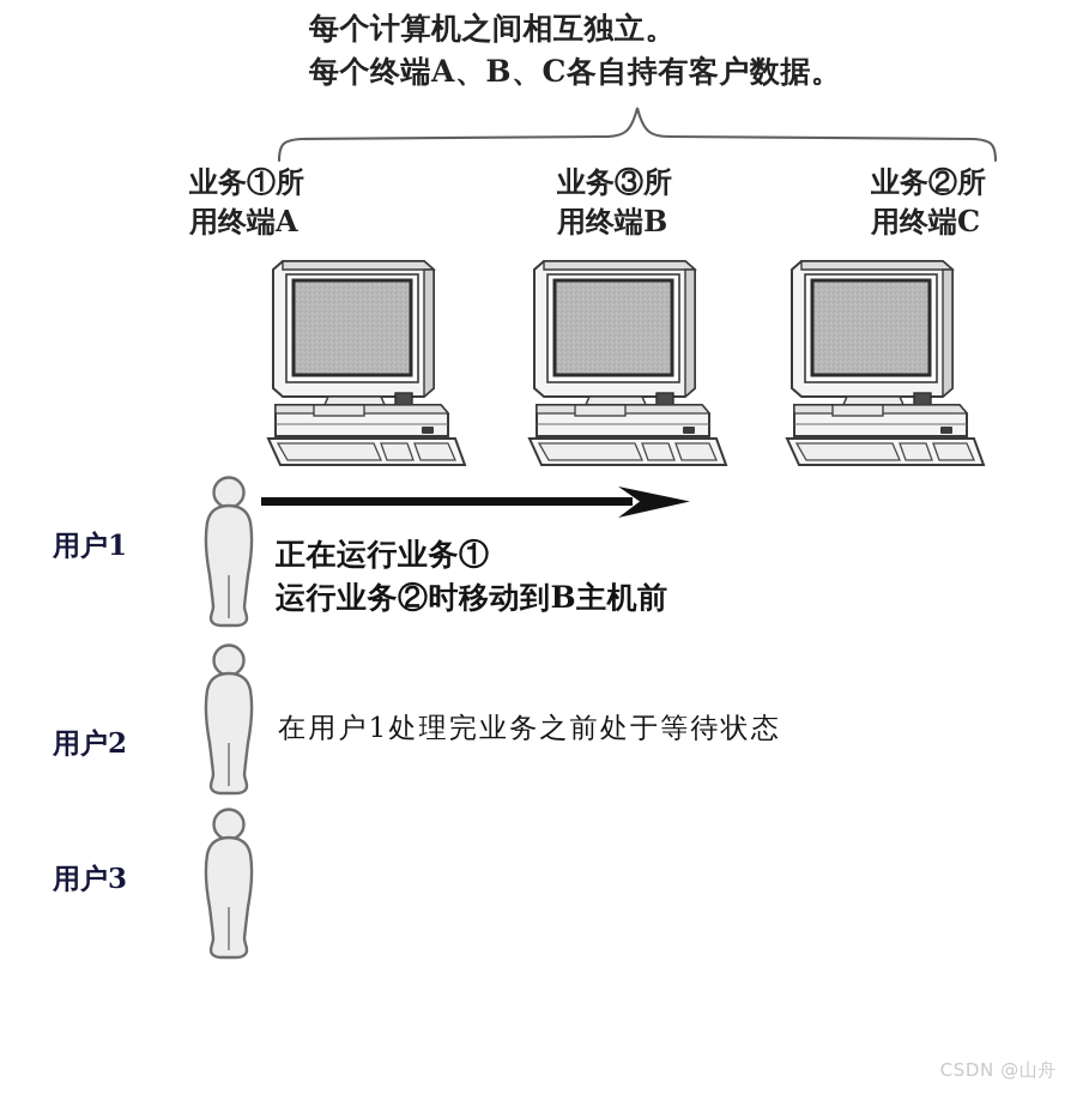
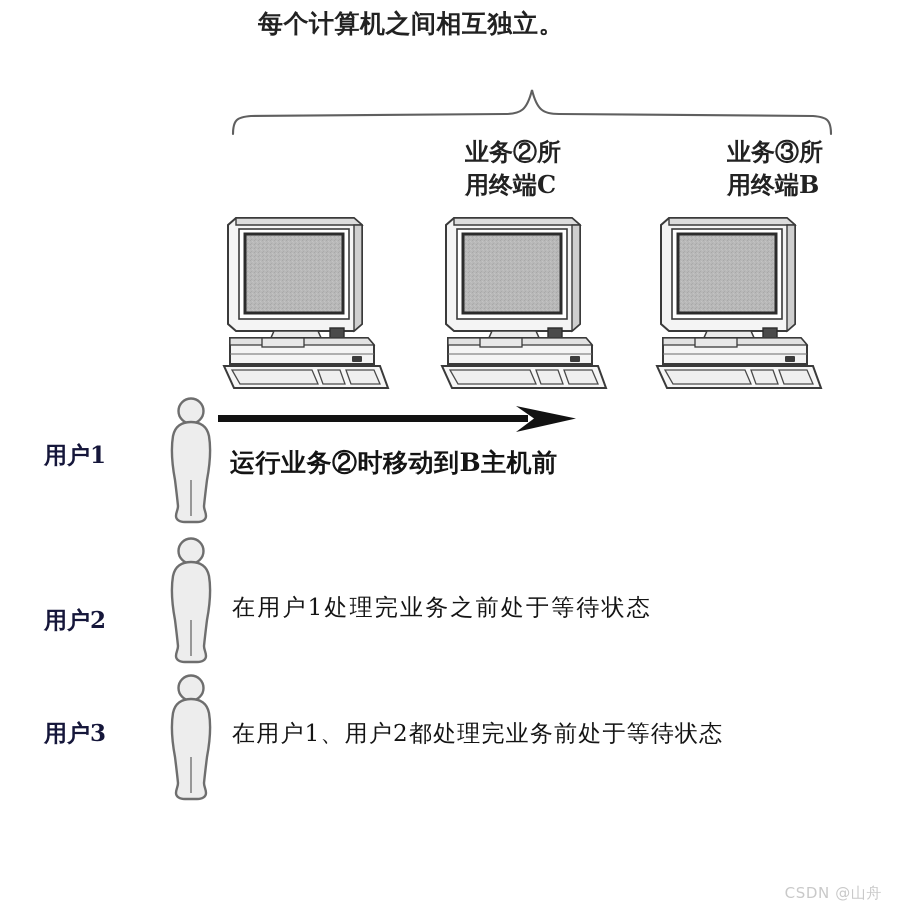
  每个计算机之间相互独立。
- 每个终端A、B、C各自持有客户数据。
- 业务①所
- 用终端A
- 业务③所
+ 业务②所
- 用终端B
+ 用终端C
- 业务②所
+ 业务③所
- 用终端C
+ 用终端B
  用户1
  用户2
  用户3
- 正在运行业务①
  运行业务②时移动到B主机前
  在用户1处理完业务之前处于等待状态
+ 在用户1、用户2都处理完业务前处于等待状态
  CSDN @山舟
